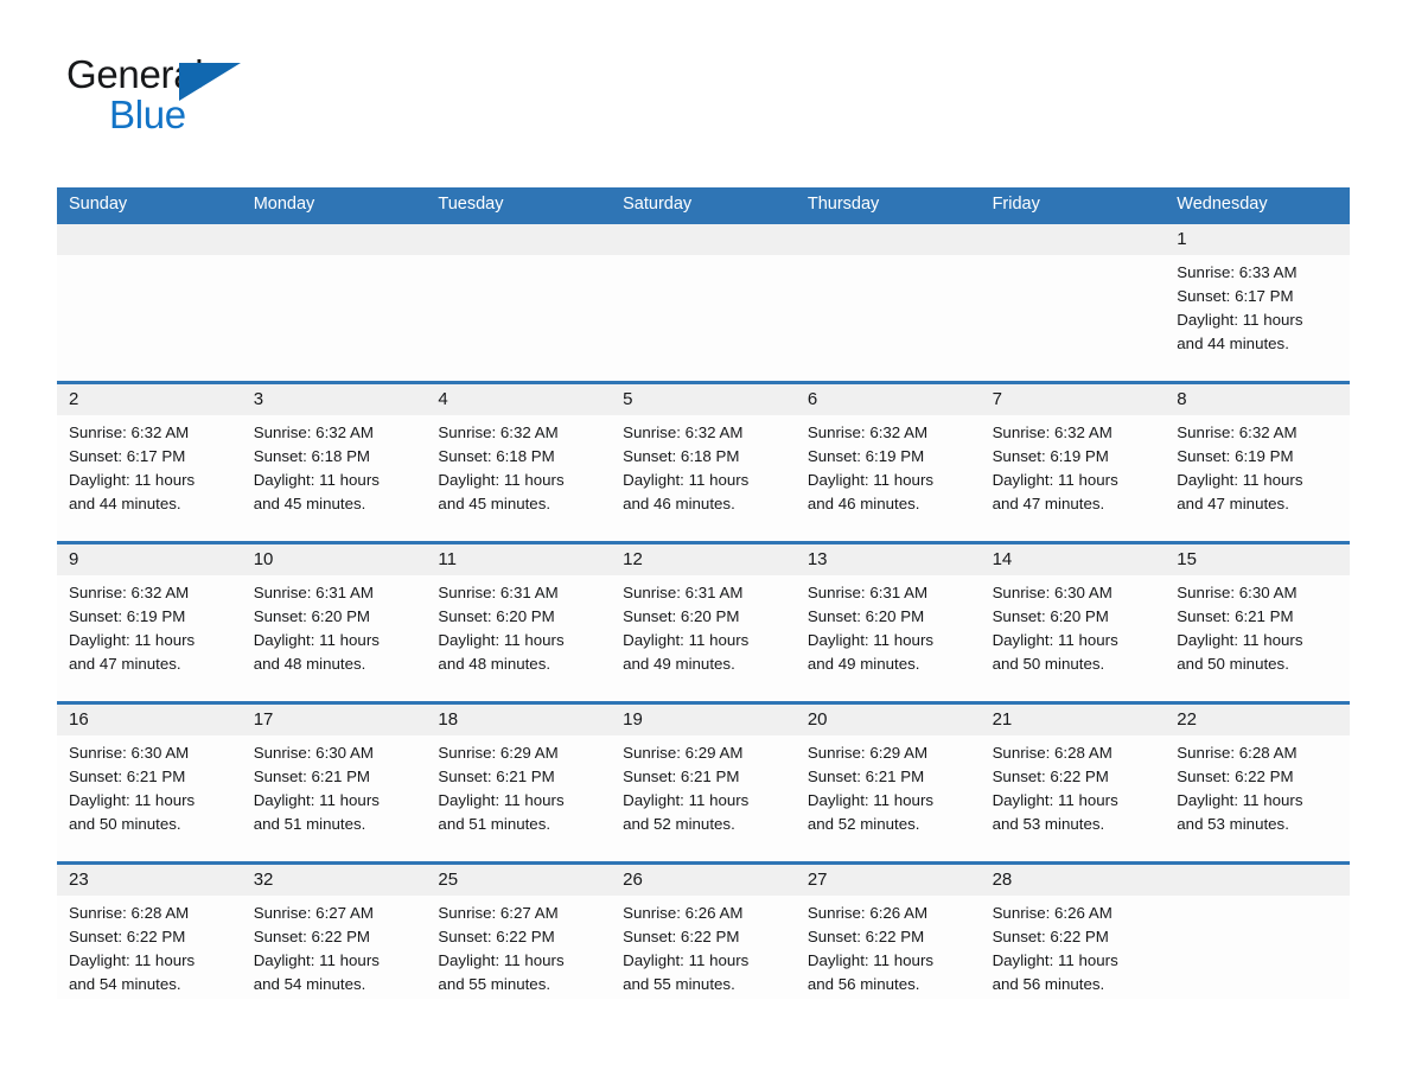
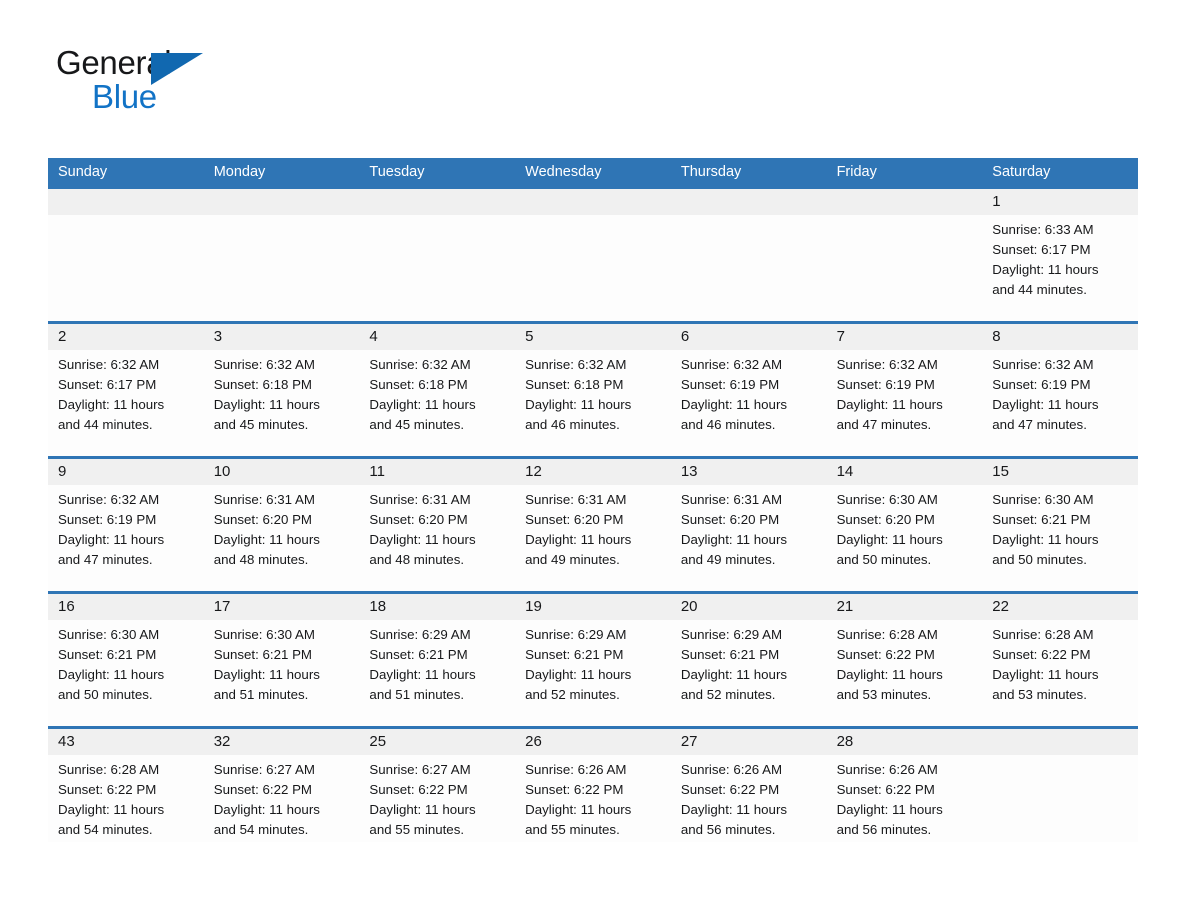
  General
  Blue
  Sunday
  Monday
  Tuesday
- Saturday
+ Wednesday
  Thursday
  Friday
- Wednesday
+ Saturday
  1
  Sunrise: 6:33 AM
  Sunset: 6:17 PM
  Daylight: 11 hours
  and 44 minutes.
  2
  Sunrise: 6:32 AM
  Sunset: 6:17 PM
  Daylight: 11 hours
  and 44 minutes.
  3
  Sunrise: 6:32 AM
  Sunset: 6:18 PM
  Daylight: 11 hours
  and 45 minutes.
  4
  Sunrise: 6:32 AM
  Sunset: 6:18 PM
  Daylight: 11 hours
  and 45 minutes.
  5
  Sunrise: 6:32 AM
  Sunset: 6:18 PM
  Daylight: 11 hours
  and 46 minutes.
  6
  Sunrise: 6:32 AM
  Sunset: 6:19 PM
  Daylight: 11 hours
  and 46 minutes.
  7
  Sunrise: 6:32 AM
  Sunset: 6:19 PM
  Daylight: 11 hours
  and 47 minutes.
  8
  Sunrise: 6:32 AM
  Sunset: 6:19 PM
  Daylight: 11 hours
  and 47 minutes.
  9
  Sunrise: 6:32 AM
  Sunset: 6:19 PM
  Daylight: 11 hours
  and 47 minutes.
  10
  Sunrise: 6:31 AM
  Sunset: 6:20 PM
  Daylight: 11 hours
  and 48 minutes.
  11
  Sunrise: 6:31 AM
  Sunset: 6:20 PM
  Daylight: 11 hours
  and 48 minutes.
  12
  Sunrise: 6:31 AM
  Sunset: 6:20 PM
  Daylight: 11 hours
  and 49 minutes.
  13
  Sunrise: 6:31 AM
  Sunset: 6:20 PM
  Daylight: 11 hours
  and 49 minutes.
  14
  Sunrise: 6:30 AM
  Sunset: 6:20 PM
  Daylight: 11 hours
  and 50 minutes.
  15
  Sunrise: 6:30 AM
  Sunset: 6:21 PM
  Daylight: 11 hours
  and 50 minutes.
  16
  Sunrise: 6:30 AM
  Sunset: 6:21 PM
  Daylight: 11 hours
  and 50 minutes.
  17
  Sunrise: 6:30 AM
  Sunset: 6:21 PM
  Daylight: 11 hours
  and 51 minutes.
  18
  Sunrise: 6:29 AM
  Sunset: 6:21 PM
  Daylight: 11 hours
  and 51 minutes.
  19
  Sunrise: 6:29 AM
  Sunset: 6:21 PM
  Daylight: 11 hours
  and 52 minutes.
  20
  Sunrise: 6:29 AM
  Sunset: 6:21 PM
  Daylight: 11 hours
  and 52 minutes.
  21
  Sunrise: 6:28 AM
  Sunset: 6:22 PM
  Daylight: 11 hours
  and 53 minutes.
  22
  Sunrise: 6:28 AM
  Sunset: 6:22 PM
  Daylight: 11 hours
  and 53 minutes.
- 23
+ 43
  Sunrise: 6:28 AM
  Sunset: 6:22 PM
  Daylight: 11 hours
  and 54 minutes.
  32
  Sunrise: 6:27 AM
  Sunset: 6:22 PM
  Daylight: 11 hours
  and 54 minutes.
  25
  Sunrise: 6:27 AM
  Sunset: 6:22 PM
  Daylight: 11 hours
  and 55 minutes.
  26
  Sunrise: 6:26 AM
  Sunset: 6:22 PM
  Daylight: 11 hours
  and 55 minutes.
  27
  Sunrise: 6:26 AM
  Sunset: 6:22 PM
  Daylight: 11 hours
  and 56 minutes.
  28
  Sunrise: 6:26 AM
  Sunset: 6:22 PM
  Daylight: 11 hours
  and 56 minutes.
